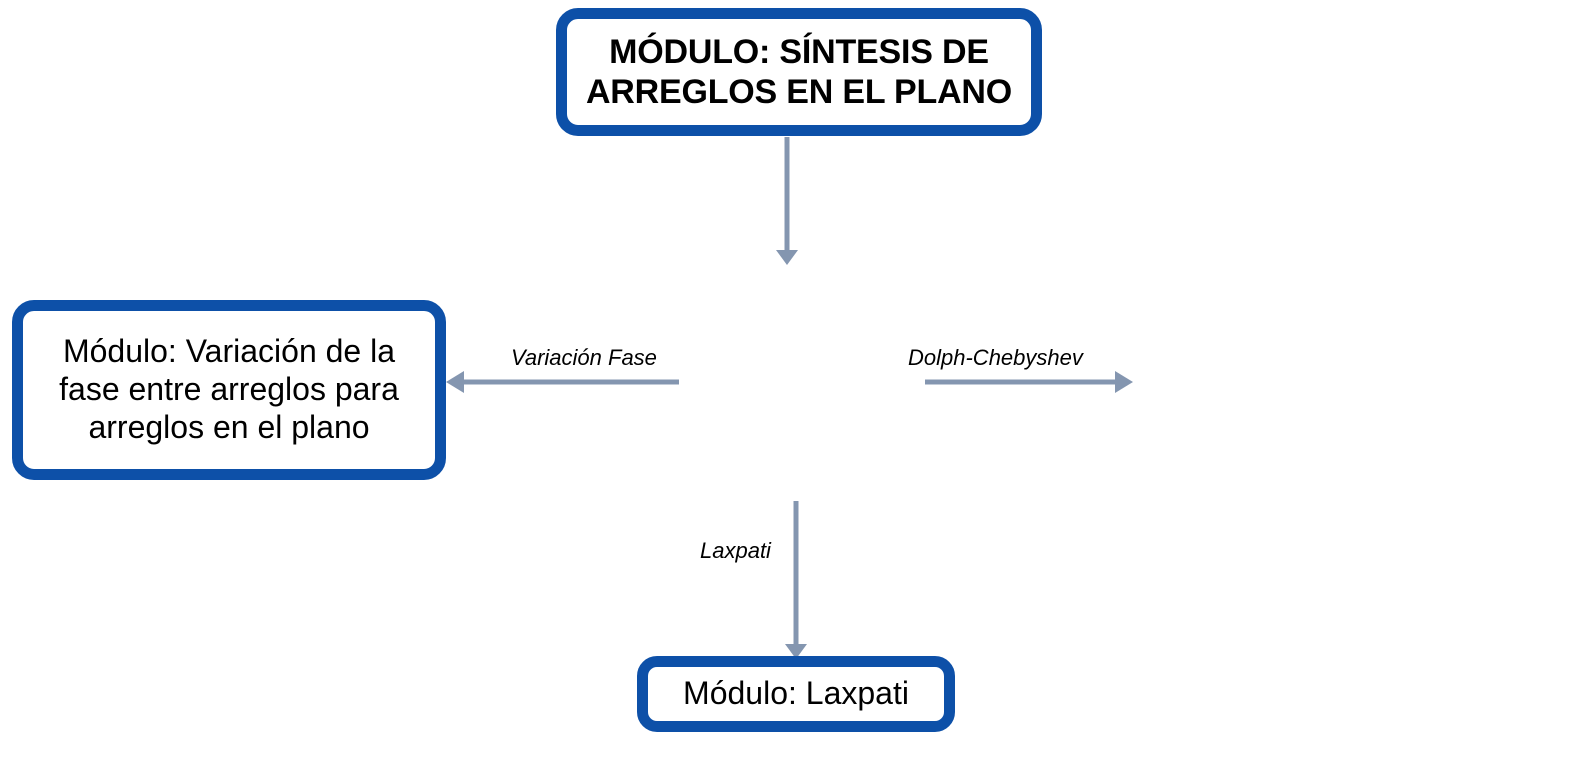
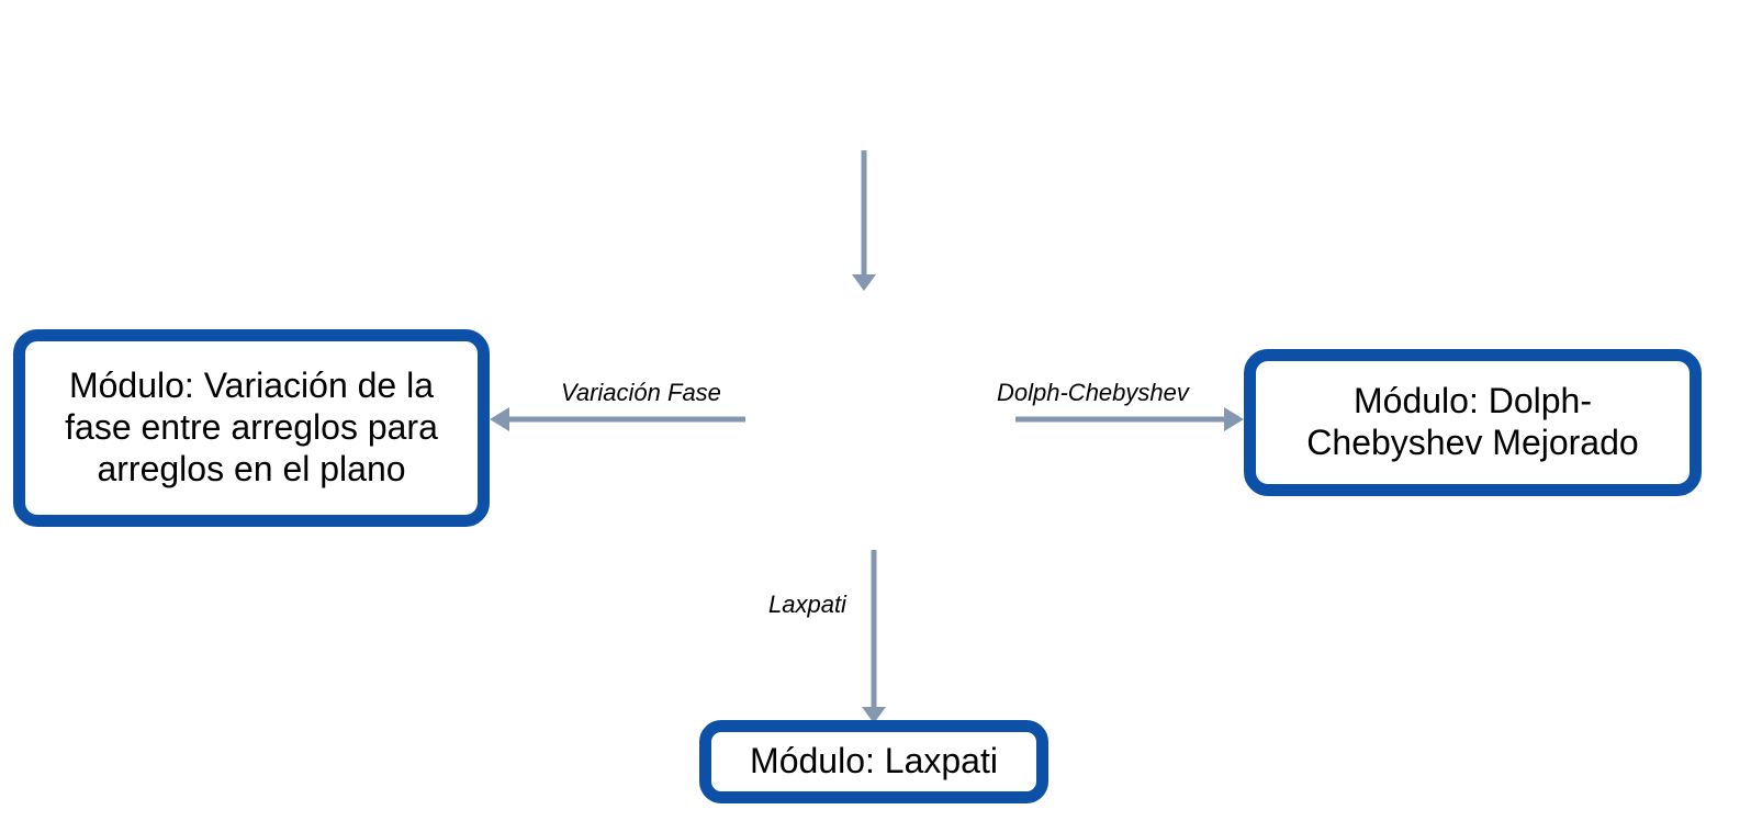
- MÓDULO: SÍNTESIS DE ARREGLOS EN EL PLANO
  Módulo: Variación de la fase entre arreglos para arreglos en el plano
+ Módulo: Dolph-Chebyshev Mejorado
  Módulo: Laxpati
  Variación Fase
  Dolph-Chebyshev
  Laxpati
